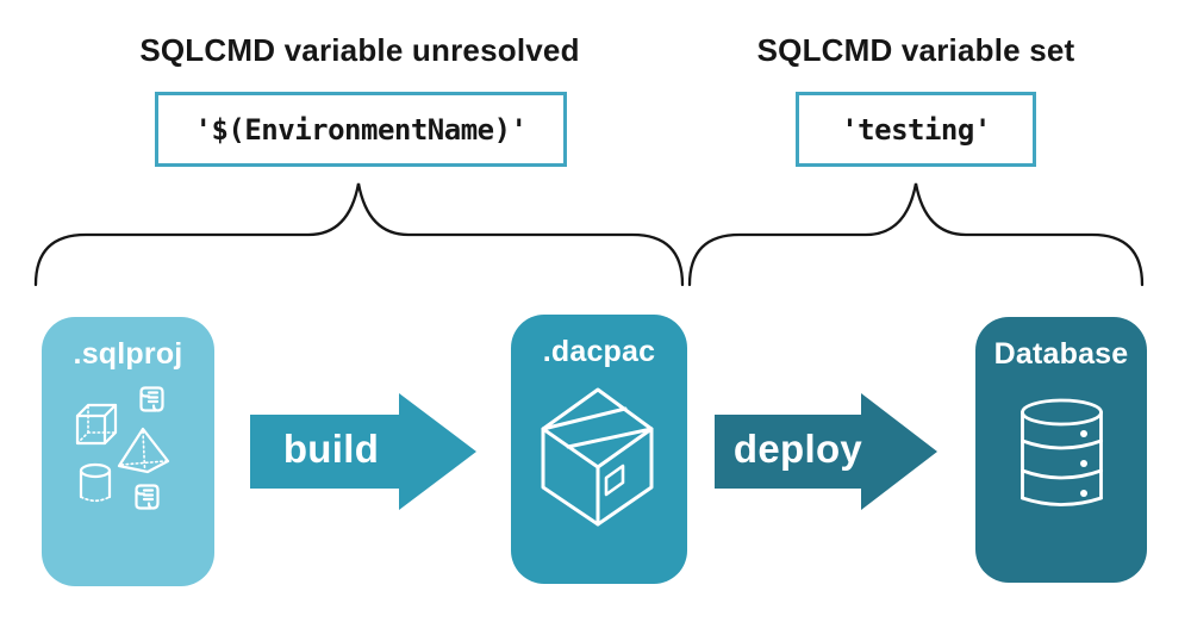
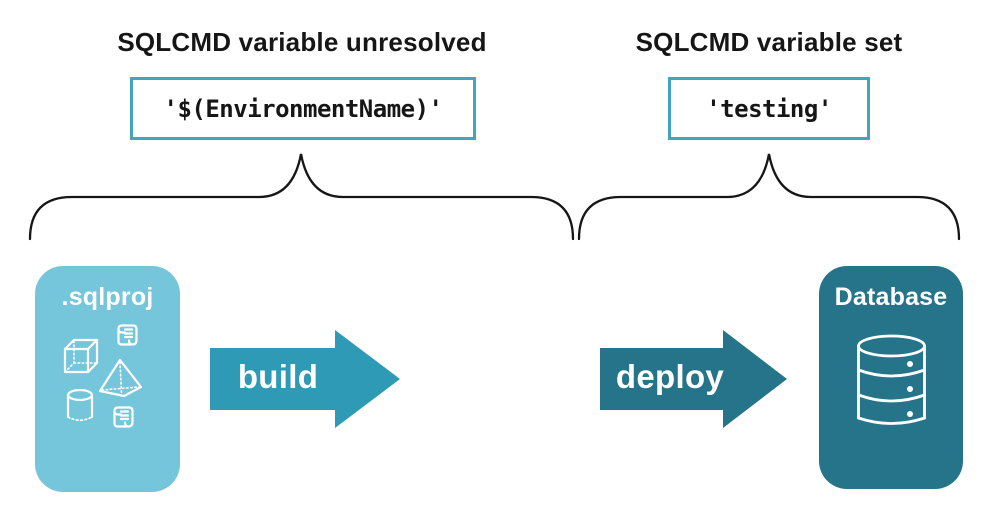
  SQLCMD variable unresolved
  SQLCMD variable set
  '$(EnvironmentName)'
  'testing'
  build
  deploy
  .sqlproj
- .dacpac
  Database
